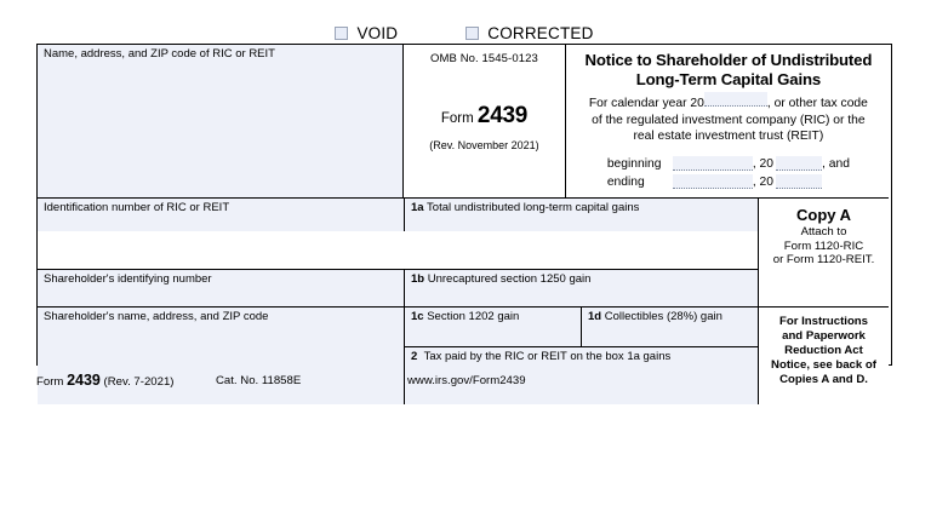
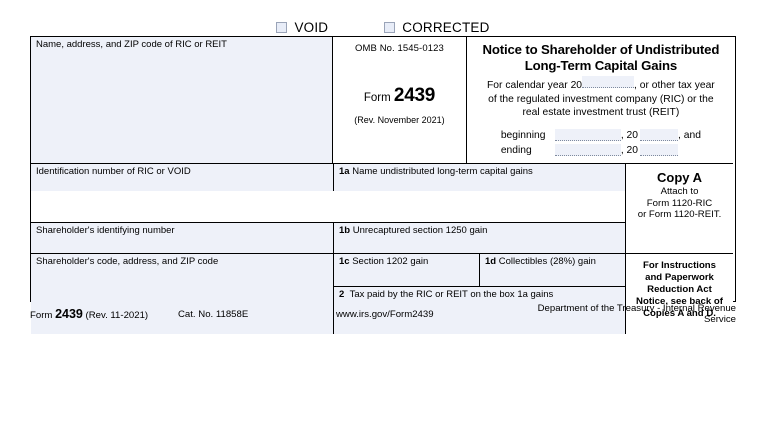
  VOID
  CORRECTED
  Name, address, and ZIP code of RIC or REIT
  OMB No. 1545-0123
  Form 2439
  (Rev. November 2021)
  Notice to Shareholder of Undistributed
  Long-Term Capital Gains
- For calendar year 20 , or other tax code
+ For calendar year 20 , or other tax year
  of the regulated investment company (RIC) or the
  real estate investment trust (REIT)
  beginning
  , 20
  , and
  ending
  , 20
- Identification number of RIC or REIT
+ Identification number of RIC or VOID
- 1a Total undistributed long-term capital gains
+ 1a Name undistributed long-term capital gains
  Copy A
  Attach to
  Form 1120-RIC
  or Form 1120-REIT.
  Shareholder's identifying number
  1b Unrecaptured section 1250 gain
- Shareholder's name, address, and ZIP code
+ Shareholder's code, address, and ZIP code
  1c Section 1202 gain
  1d Collectibles (28%) gain
  2 Tax paid by the RIC or REIT on the box 1a gains
  For Instructions
  and Paperwork
  Reduction Act
  Notice, see back of
  Copies A and D.
- Form 2439 (Rev. 7-2021)
+ Form 2439 (Rev. 11-2021)
  Cat. No. 11858E
  www.irs.gov/Form2439
+ Department of the Treasury - Internal Revenue Service
